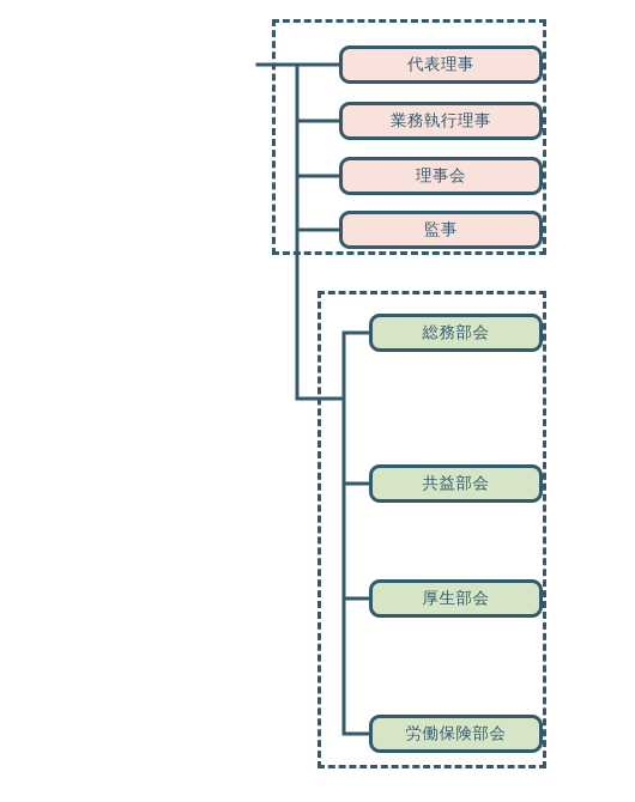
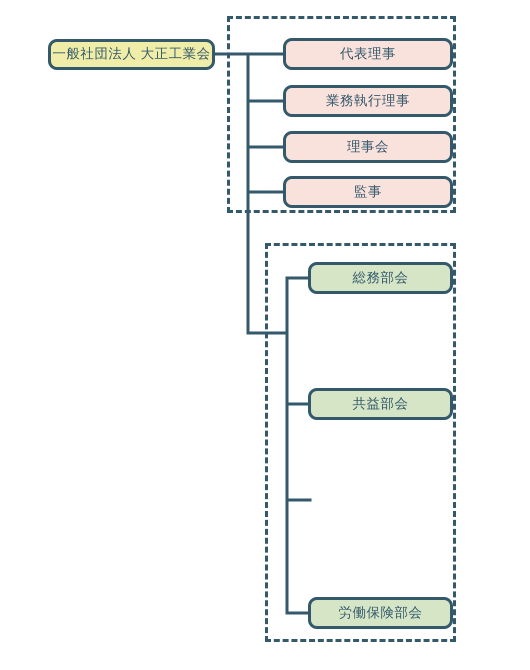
+ 一般社団法人 大正工業会
  代表理事
  業務執行理事
  理事会
  監事
  総務部会
  共益部会
- 厚生部会
  労働保険部会
